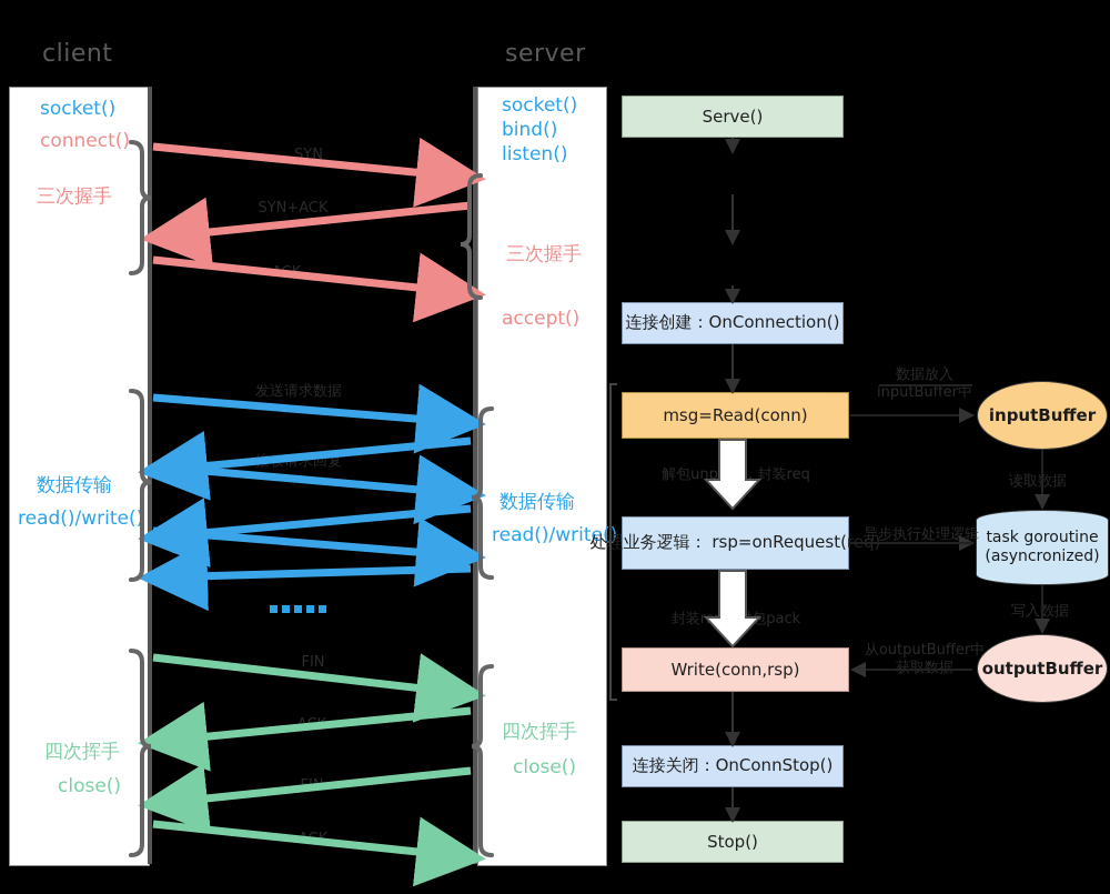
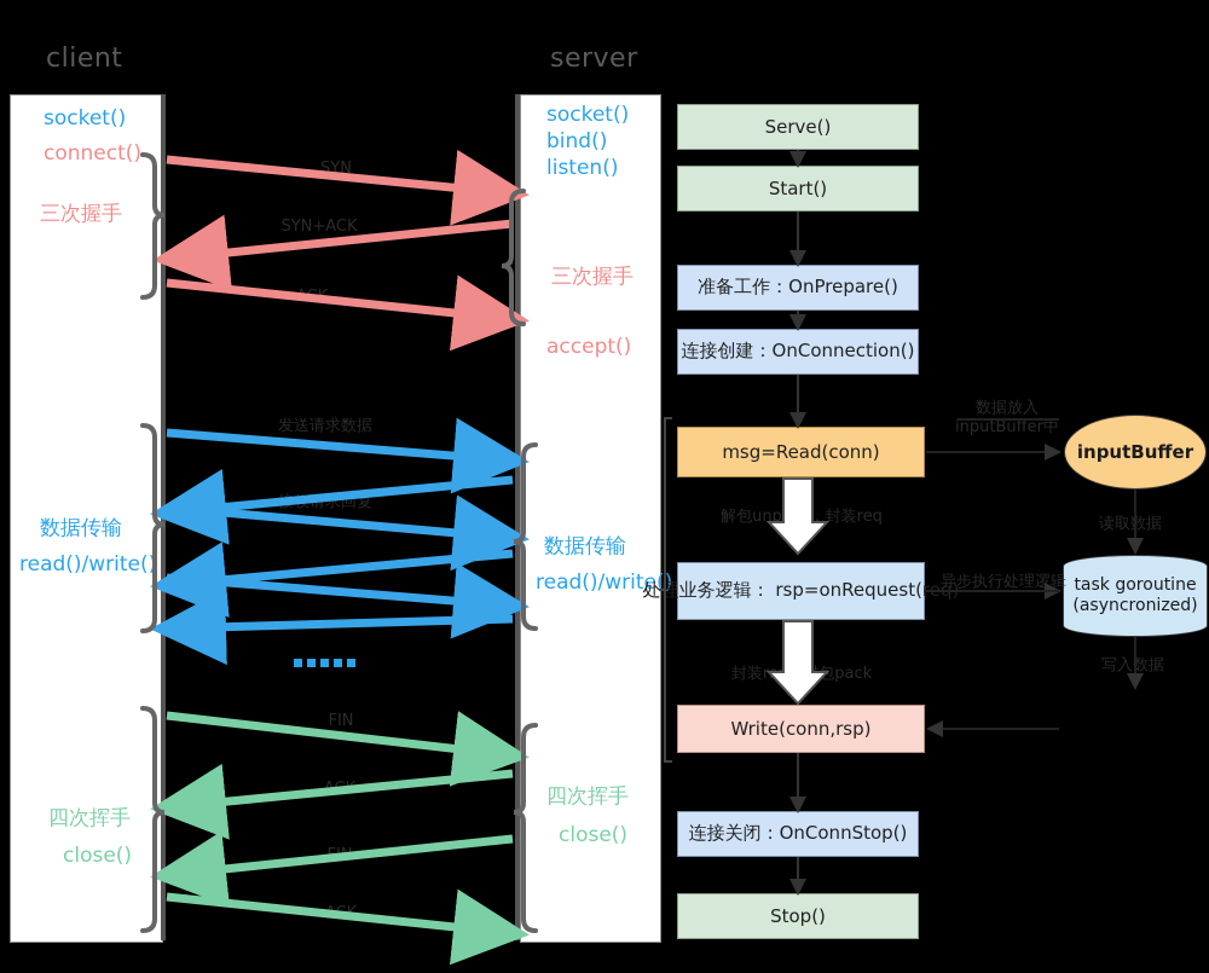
  client
  server
  socket()
  connect()
  三次握手
  数据传输
  read()/write()
  四次挥手
  close()
  socket()
  bind()
  listen()
  三次握手
  accept()
  数据传输
  read()/write()
  四次挥手
  close()
  SYN
  SYN+ACK
  发送请求数据
  FIN
  Serve()
+ Start()
+ 准备工作：OnPrepare()
  连接创建：OnConnection()
  msg=Read(conn)
  业务逻辑： rsp=onRequest(
  Write(conn,rsp)
  解包unp，封装req
  连接关闭：OnConnStop()
  Stop()
  inputBuffer
  task goroutine
  (asyncronized)
- outputBuffer
  数据放入
  inputBuffer中
  读取数据
  异步执行处理逻辑
  写入数据
- 从outputBuffer中
- 获取数据
